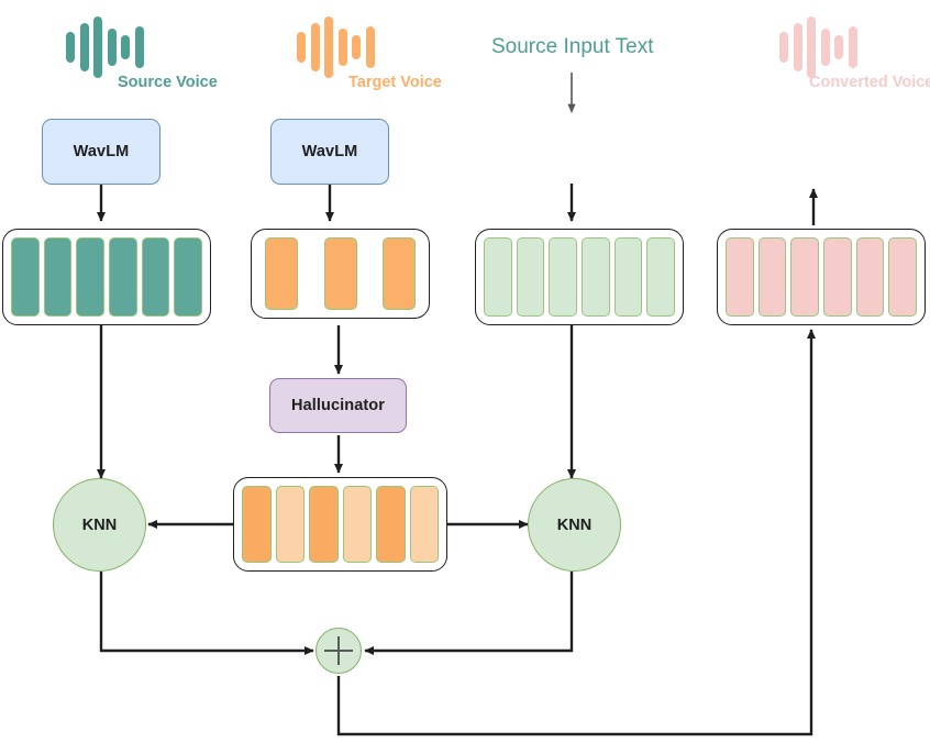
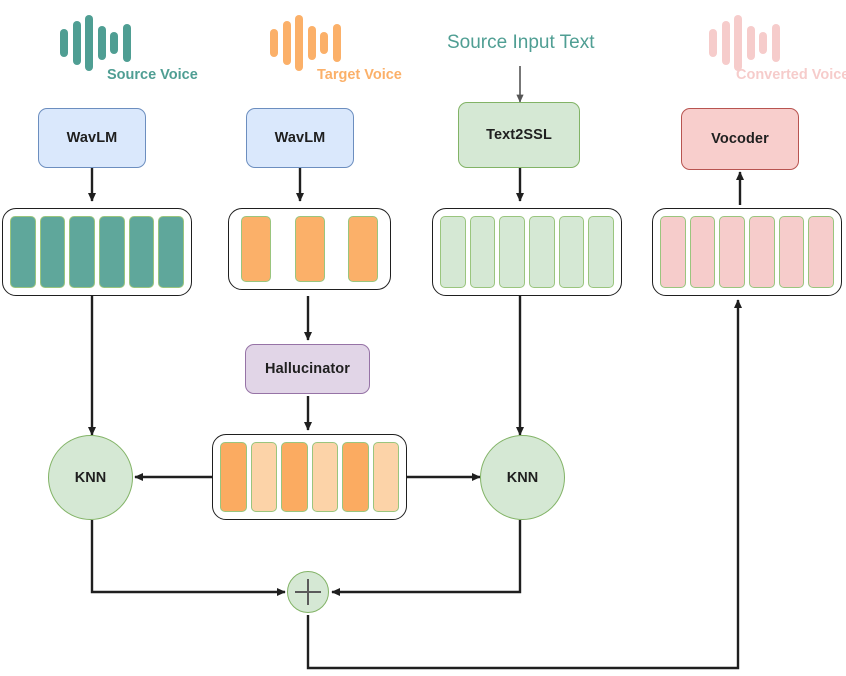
  Source Voice
  Target Voice
  Converted Voice
  Source Input Text
  WavLM
  WavLM
+ Text2SSL
+ Vocoder
  Hallucinator
  KNN
  KNN
